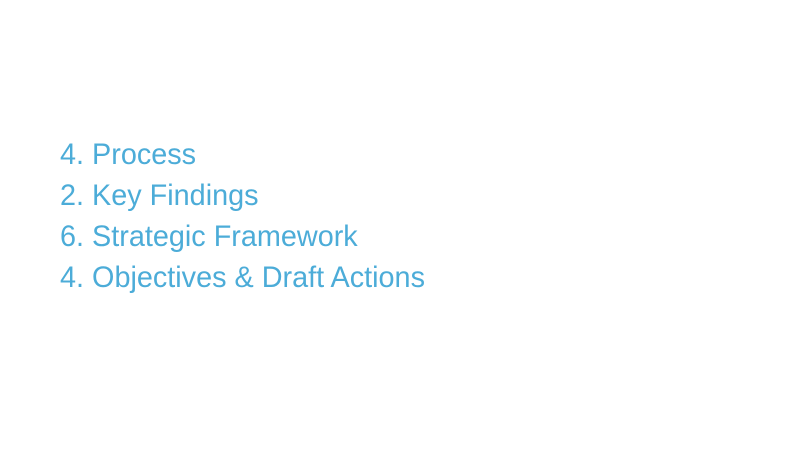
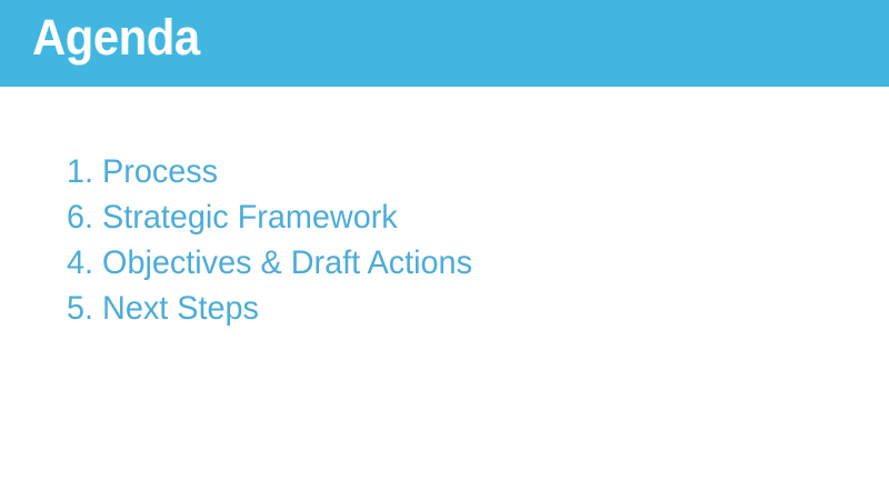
+ Agenda
- 4. Process
+ 1. Process
- 2. Key Findings
  6. Strategic Framework
  4. Objectives & Draft Actions
+ 5. Next Steps
